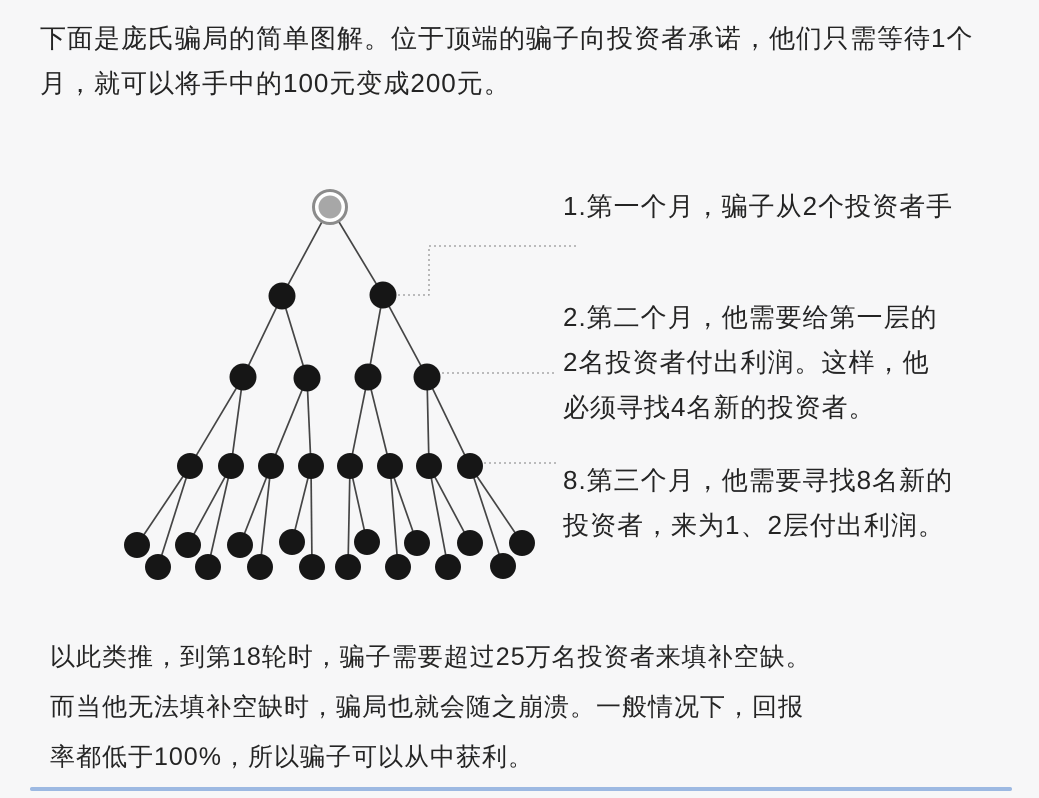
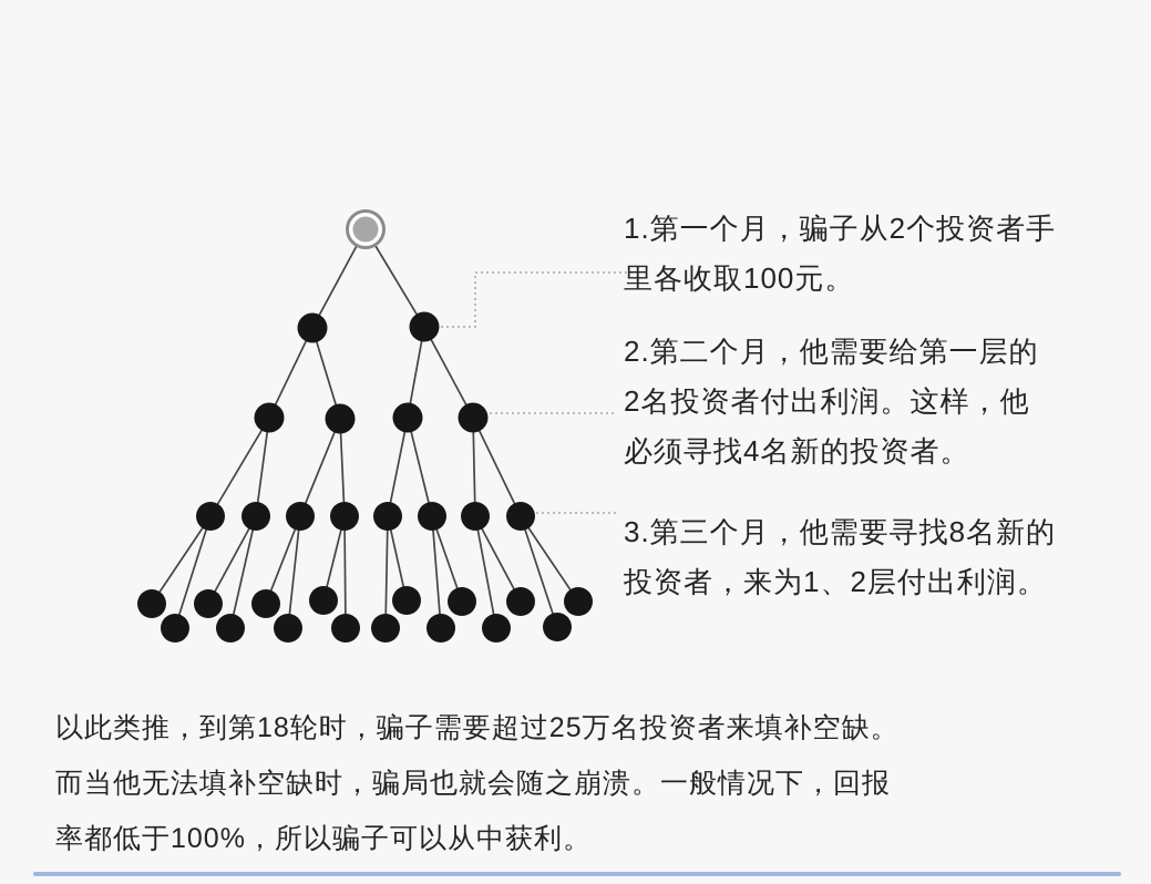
- 下面是庞氏骗局的简单图解。位于顶端的骗子向投资者承诺，他们只需等待1个
- 月，就可以将手中的100元变成200元。
  1.第一个月，骗子从2个投资者手
+ 里各收取100元。
  2.第二个月，他需要给第一层的
  2名投资者付出利润。这样，他
  必须寻找4名新的投资者。
- 8.第三个月，他需要寻找8名新的
+ 3.第三个月，他需要寻找8名新的
  投资者，来为1、2层付出利润。
  以此类推，到第18轮时，骗子需要超过25万名投资者来填补空缺。
  而当他无法填补空缺时，骗局也就会随之崩溃。一般情况下，回报
  率都低于100%，所以骗子可以从中获利。
